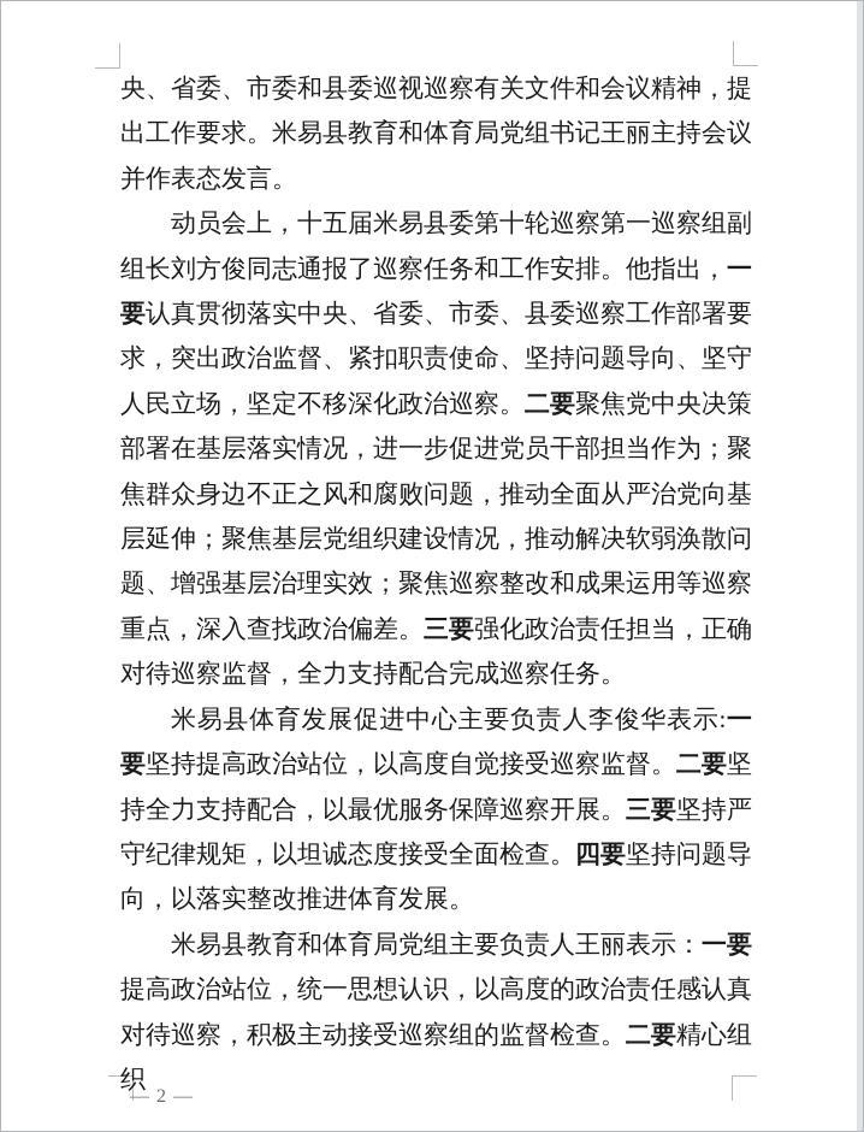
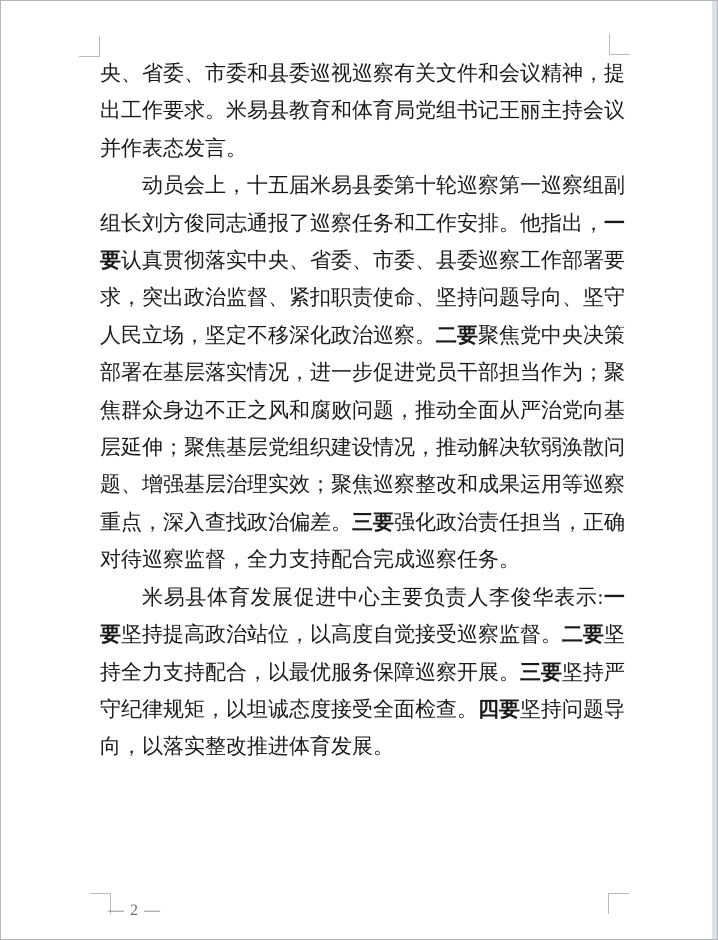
  央、省委、市委和县委巡视巡察有关文件和会议精神，提出工作要求。米易县教育和体育局党组书记王丽主持会议并作表态发言。
  动员会上，十五届米易县委第十轮巡察第一巡察组副组长刘方俊同志通报了巡察任务和工作安排。他指出，一要认真贯彻落实中央、省委、市委、县委巡察工作部署要求，突出政治监督、紧扣职责使命、坚持问题导向、坚守人民立场，坚定不移深化政治巡察。二要聚焦党中央决策部署在基层落实情况，进一步促进党员干部担当作为；聚焦群众身边不正之风和腐败问题，推动全面从严治党向基层延伸；聚焦基层党组织建设情况，推动解决软弱涣散问题、增强基层治理实效；聚焦巡察整改和成果运用等巡察重点，深入查找政治偏差。三要强化政治责任担当，正确对待巡察监督，全力支持配合完成巡察任务。
  米易县体育发展促进中心主要负责人李俊华表示:一要坚持提高政治站位，以高度自觉接受巡察监督。二要坚持全力支持配合，以最优服务保障巡察开展。三要坚持严守纪律规矩，以坦诚态度接受全面检查。四要坚持问题导向，以落实整改推进体育发展。
- 米易县教育和体育局党组主要负责人王丽表示：一要提高政治站位，统一思想认识，以高度的政治责任感认真对待巡察，积极主动接受巡察组的监督检查。二要精心组织
  — 2 —
